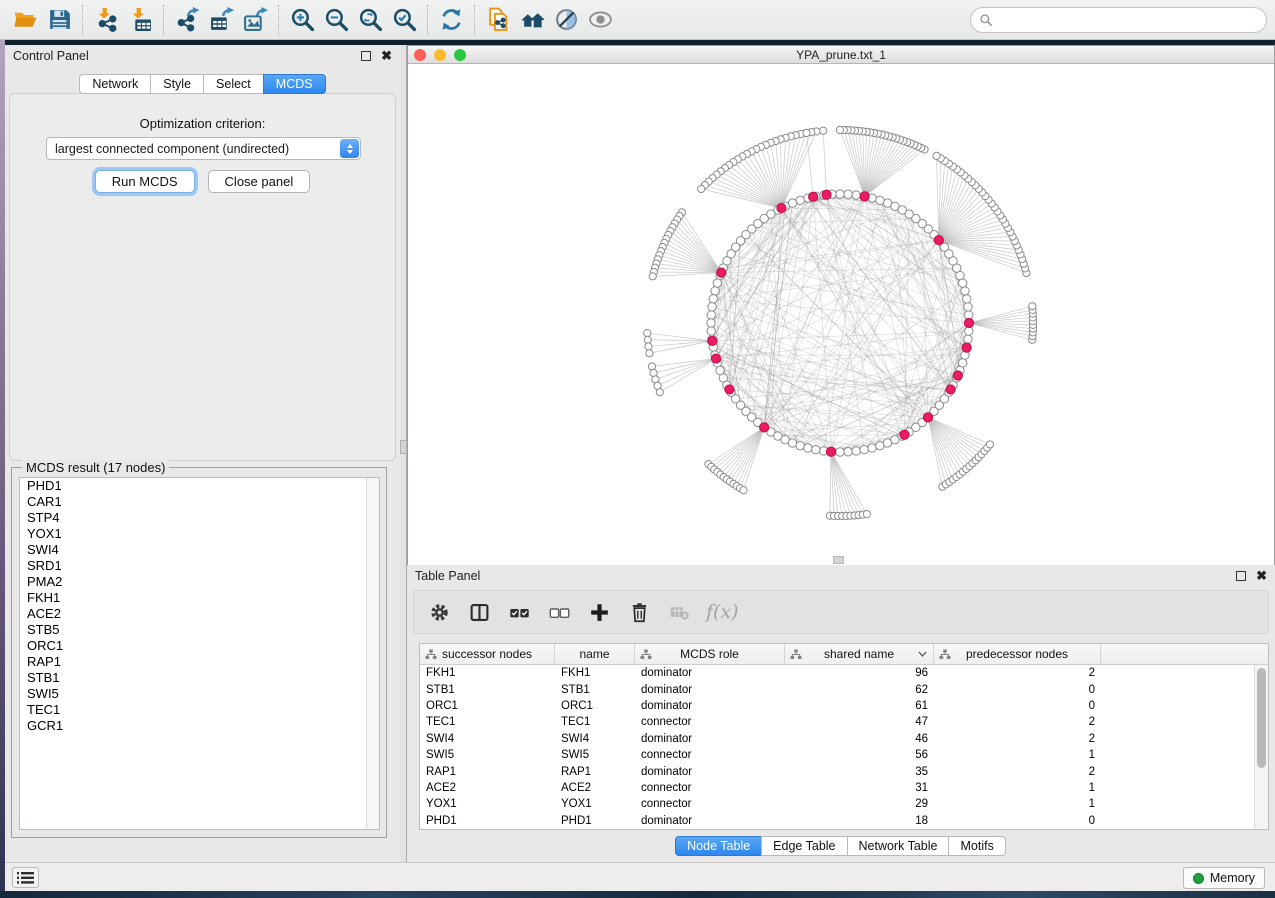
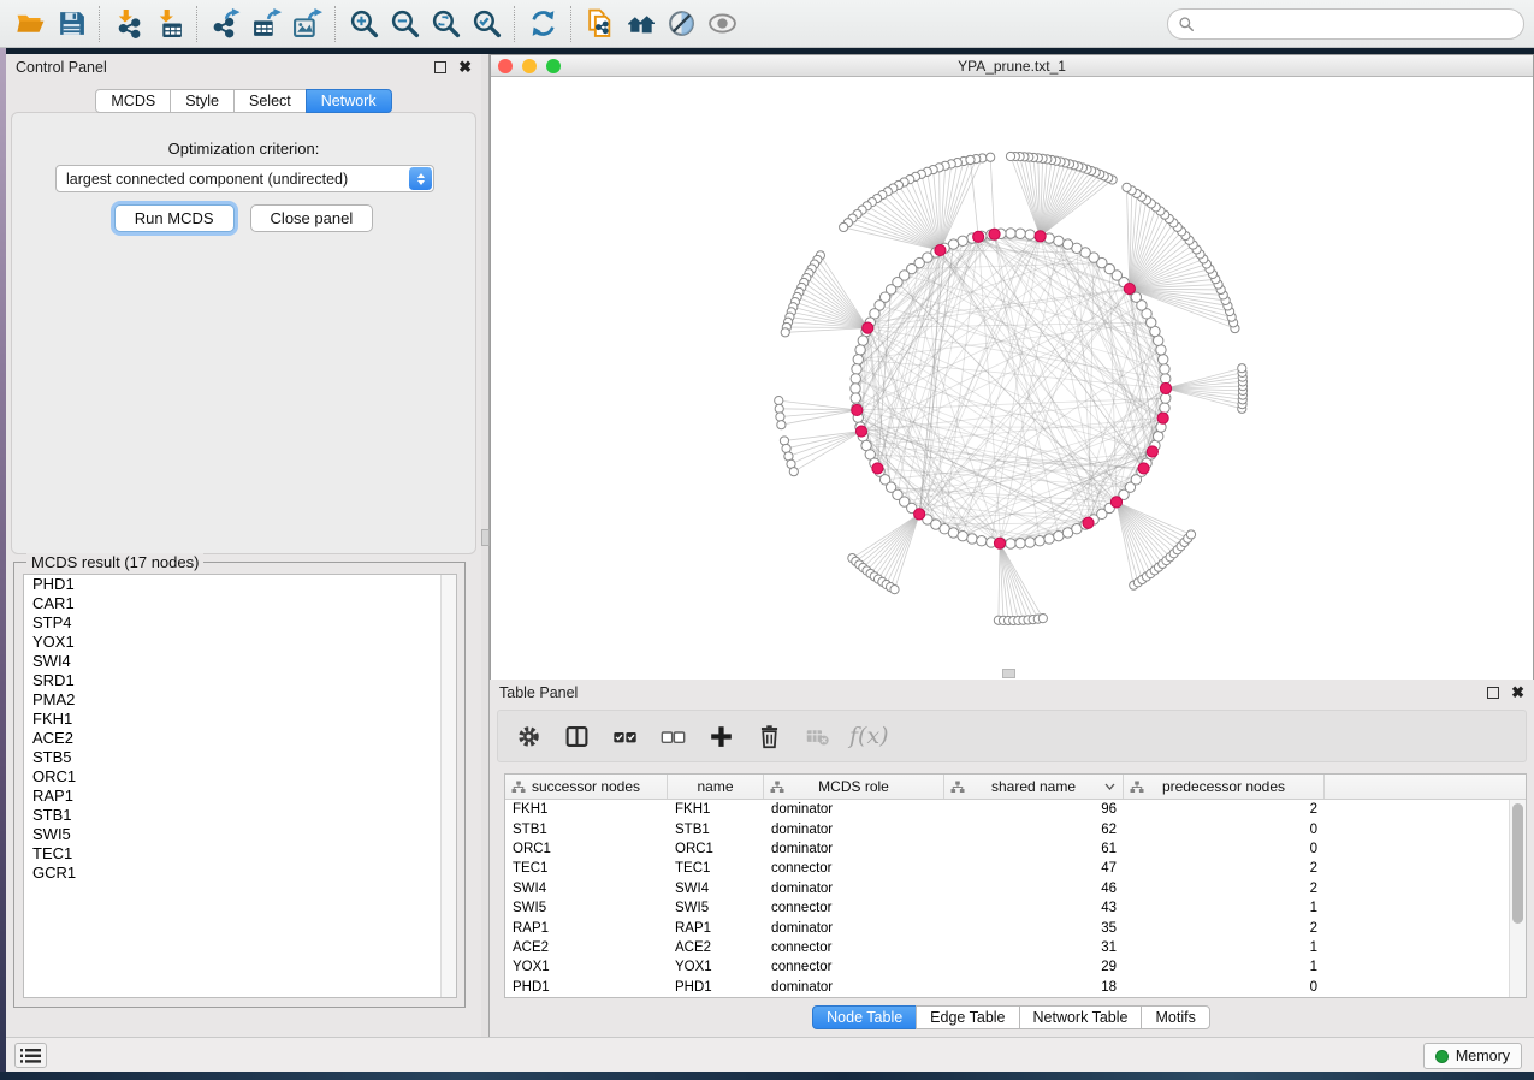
  Control Panel
  ✖
- Network
+ MCDS
  Style
  Select
- MCDS
+ Network
  Optimization criterion:
  largest connected component (undirected)
  Run MCDS
  Close panel
  MCDS result (17 nodes)
  PHD1
  CAR1
  STP4
  YOX1
  SWI4
  SRD1
  PMA2
  FKH1
  ACE2
  STB5
  ORC1
  RAP1
  STB1
  SWI5
  TEC1
  GCR1
  YPA_prune.txt_1
  Table Panel
  ✖
  f(x)
  successor nodes
  name
  MCDS role
  shared name
  predecessor nodes
  FKH1
  FKH1
  dominator
  96
  2
  STB1
  STB1
  dominator
  62
  0
  ORC1
  ORC1
  dominator
  61
  0
  TEC1
  TEC1
  connector
  47
  2
  SWI4
  SWI4
  dominator
  46
  2
  SWI5
  SWI5
  connector
- 56
+ 43
  1
  RAP1
  RAP1
  dominator
  35
  2
  ACE2
  ACE2
  connector
  31
  1
  YOX1
  YOX1
  connector
  29
  1
  PHD1
  PHD1
  dominator
  18
  0
  Node Table
  Edge Table
  Network Table
  Motifs
  Memory
